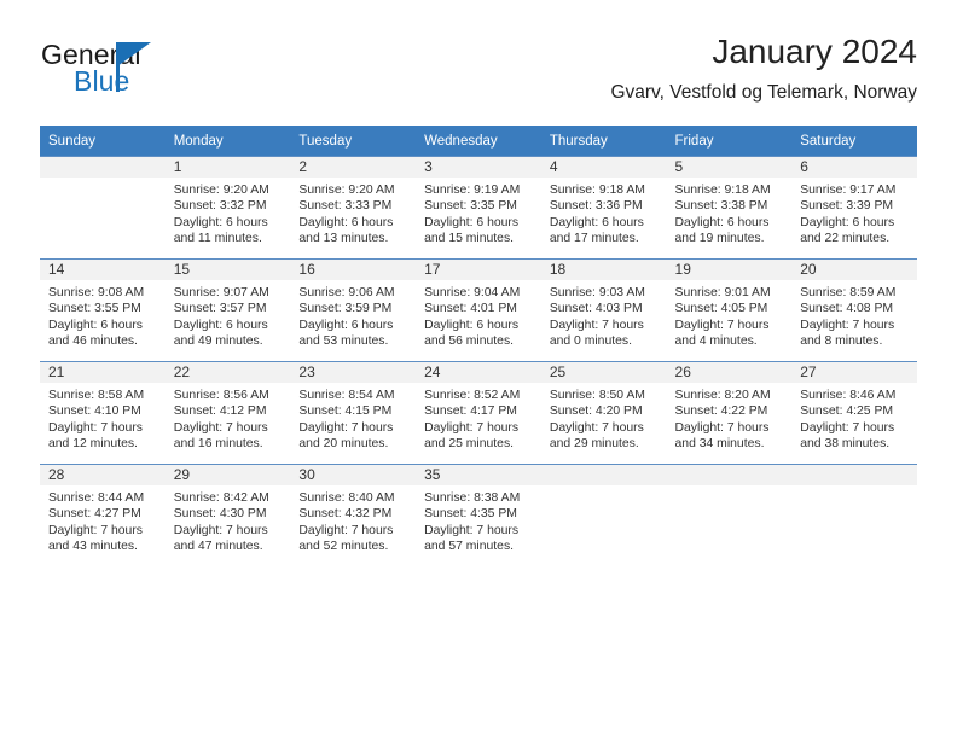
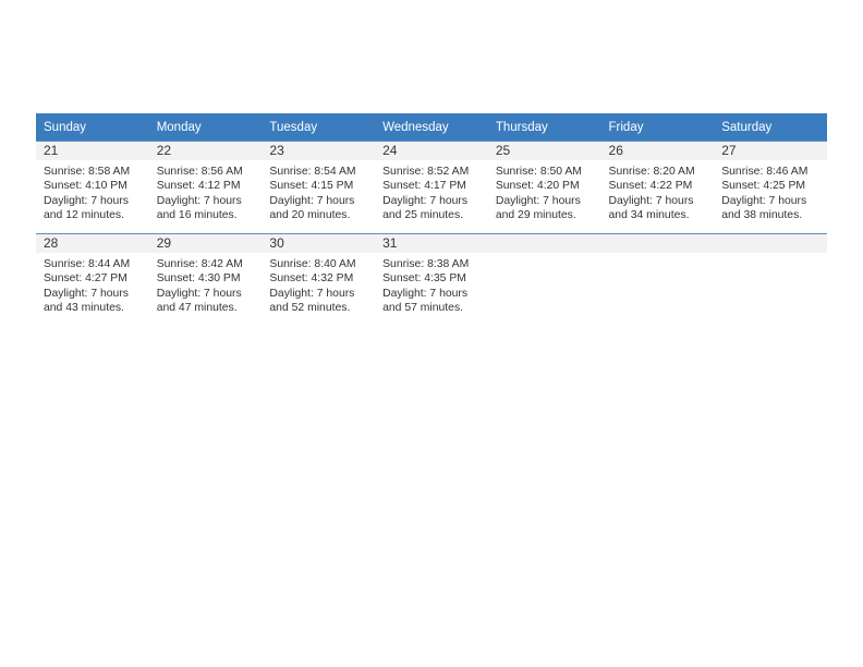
- General
- Blue
- January 2024
- Gvarv, Vestfold og Telemark, Norway
  Sunday	Monday	Tuesday	Wednesday	Thursday	Friday	Saturday
- 	1Sunrise: 9:20 AMSunset: 3:32 PMDaylight: 6 hoursand 11 minutes.	2Sunrise: 9:20 AMSunset: 3:33 PMDaylight: 6 hoursand 13 minutes.	3Sunrise: 9:19 AMSunset: 3:35 PMDaylight: 6 hoursand 15 minutes.	4Sunrise: 9:18 AMSunset: 3:36 PMDaylight: 6 hoursand 17 minutes.	5Sunrise: 9:18 AMSunset: 3:38 PMDaylight: 6 hoursand 19 minutes.	6Sunrise: 9:17 AMSunset: 3:39 PMDaylight: 6 hoursand 22 minutes.
- 14Sunrise: 9:08 AMSunset: 3:55 PMDaylight: 6 hoursand 46 minutes.	15Sunrise: 9:07 AMSunset: 3:57 PMDaylight: 6 hoursand 49 minutes.	16Sunrise: 9:06 AMSunset: 3:59 PMDaylight: 6 hoursand 53 minutes.	17Sunrise: 9:04 AMSunset: 4:01 PMDaylight: 6 hoursand 56 minutes.	18Sunrise: 9:03 AMSunset: 4:03 PMDaylight: 7 hoursand 0 minutes.	19Sunrise: 9:01 AMSunset: 4:05 PMDaylight: 7 hoursand 4 minutes.	20Sunrise: 8:59 AMSunset: 4:08 PMDaylight: 7 hoursand 8 minutes.
  21Sunrise: 8:58 AMSunset: 4:10 PMDaylight: 7 hoursand 12 minutes.	22Sunrise: 8:56 AMSunset: 4:12 PMDaylight: 7 hoursand 16 minutes.	23Sunrise: 8:54 AMSunset: 4:15 PMDaylight: 7 hoursand 20 minutes.	24Sunrise: 8:52 AMSunset: 4:17 PMDaylight: 7 hoursand 25 minutes.	25Sunrise: 8:50 AMSunset: 4:20 PMDaylight: 7 hoursand 29 minutes.	26Sunrise: 8:20 AMSunset: 4:22 PMDaylight: 7 hoursand 34 minutes.	27Sunrise: 8:46 AMSunset: 4:25 PMDaylight: 7 hoursand 38 minutes.
- 28Sunrise: 8:44 AMSunset: 4:27 PMDaylight: 7 hoursand 43 minutes.	29Sunrise: 8:42 AMSunset: 4:30 PMDaylight: 7 hoursand 47 minutes.	30Sunrise: 8:40 AMSunset: 4:32 PMDaylight: 7 hoursand 52 minutes.	35Sunrise: 8:38 AMSunset: 4:35 PMDaylight: 7 hoursand 57 minutes.
+ 28Sunrise: 8:44 AMSunset: 4:27 PMDaylight: 7 hoursand 43 minutes.	29Sunrise: 8:42 AMSunset: 4:30 PMDaylight: 7 hoursand 47 minutes.	30Sunrise: 8:40 AMSunset: 4:32 PMDaylight: 7 hoursand 52 minutes.	31Sunrise: 8:38 AMSunset: 4:35 PMDaylight: 7 hoursand 57 minutes.
